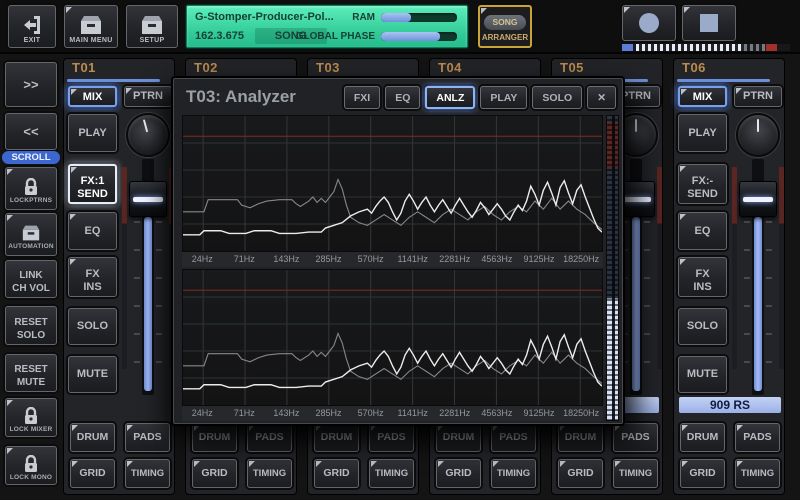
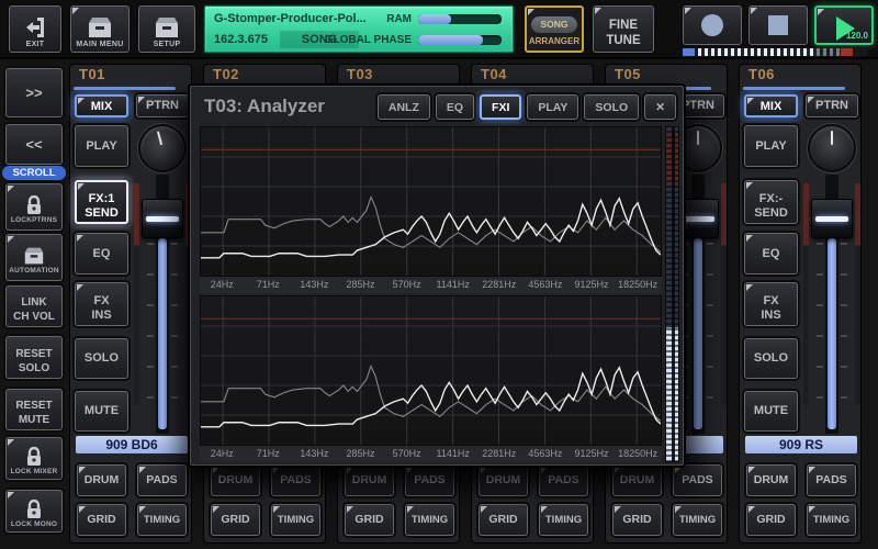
  G-Stomper-Producer-Pol...
  162.3.675
  SONG
  RAM
  GLOBAL PHASE
  SONG
  ARRANGER
+ FINE
+ TUNE
+ 120.0
  >>
  <<
  SCROLL
  LINK
  CH VOL
  RESET
  SOLO
  RESET
  MUTE
  T01
  MIX
  PTRN
  PLAY
  FX:1
  SEND
  EQ
  FX
  INS
  SOLO
  MUTE
+ 909 BD6
  DRUM
  PADS
  GRID
  TIMING
  T02
  DRUM
  PADS
  GRID
  TIMING
  T03
  DRUM
  PADS
  GRID
  TIMING
  T04
  DRUM
  PADS
  GRID
  TIMING
  T05
  PTRN
  DRUM
  PADS
  GRID
  TIMING
  T06
  MIX
  PTRN
  PLAY
  FX:-
  SEND
  EQ
  FX
  INS
  SOLO
  MUTE
  909 RS
  DRUM
  PADS
  GRID
  TIMING
  T03: Analyzer
- FXI
+ ANLZ
  EQ
- ANLZ
+ FXI
  PLAY
  SOLO
  ✕
  24Hz
  71Hz
  143Hz
  285Hz
  570Hz
  1141Hz
  2281Hz
  4563Hz
  9125Hz
  18250Hz
  24Hz
  71Hz
  143Hz
  285Hz
  570Hz
  1141Hz
  2281Hz
  4563Hz
  9125Hz
  18250Hz
